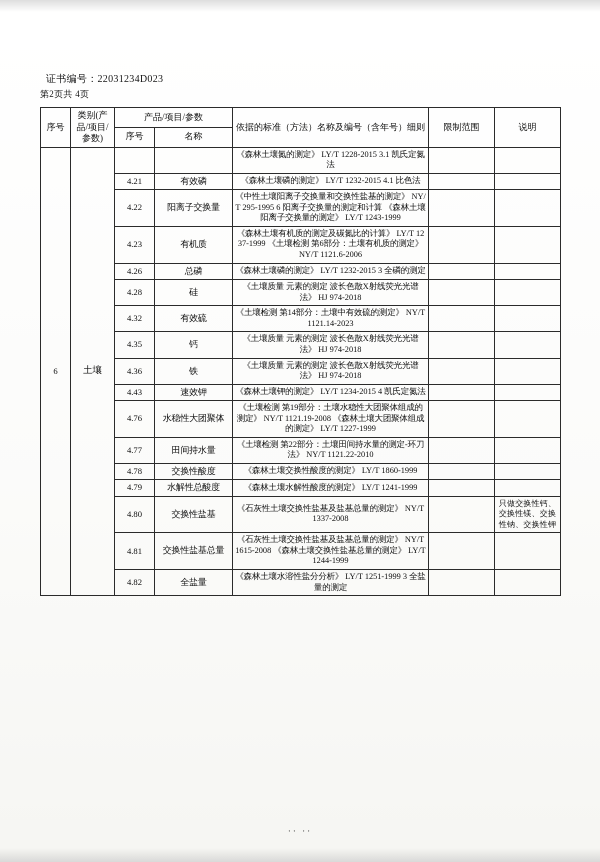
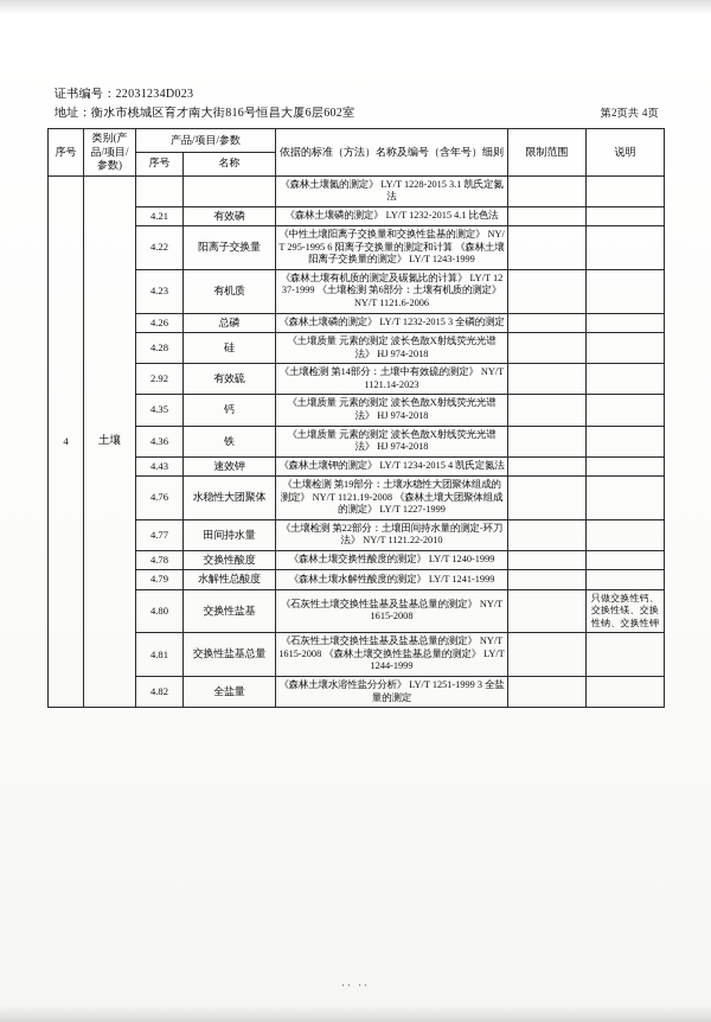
  证书编号：22031234D023
+ 地址：衡水市桃城区育才南大街816号恒昌大厦6层602室
  第2页共 4页
  序号	类别(产品/项目/参数)	产品/项目/参数	依据的标准（方法）名称及编号（含年号）细则	限制范围	说明
  序号	名称
- 6	土壤			《森林土壤氮的测定》 LY/T 1228-2015 3.1 凯氏定氮法
+ 4	土壤			《森林土壤氮的测定》 LY/T 1228-2015 3.1 凯氏定氮法
  4.21	有效磷	《森林土壤磷的测定》 LY/T 1232-2015 4.1 比色法
  4.22	阳离子交换量	《中性土壤阳离子交换量和交换性盐基的测定》 NY/T 295-1995 6 阳离子交换量的测定和计算 《森林土壤阳离子交换量的测定》 LY/T 1243-1999
  4.23	有机质	《森林土壤有机质的测定及碳氮比的计算》 LY/T 1237-1999 《土壤检测 第6部分：土壤有机质的测定》 NY/T 1121.6-2006
  4.26	总磷	《森林土壤磷的测定》 LY/T 1232-2015 3 全磷的测定
  4.28	硅	《土壤质量 元素的测定 波长色散X射线荧光光谱法》 HJ 974-2018
- 4.32	有效硫	《土壤检测 第14部分：土壤中有效硫的测定》 NY/T 1121.14-2023
+ 2.92	有效硫	《土壤检测 第14部分：土壤中有效硫的测定》 NY/T 1121.14-2023
  4.35	钙	《土壤质量 元素的测定 波长色散X射线荧光光谱法》 HJ 974-2018
  4.36	铁	《土壤质量 元素的测定 波长色散X射线荧光光谱法》 HJ 974-2018
  4.43	速效钾	《森林土壤钾的测定》 LY/T 1234-2015 4 凯氏定氮法
  4.76	水稳性大团聚体	《土壤检测 第19部分：土壤水稳性大团聚体组成的测定》 NY/T 1121.19-2008 《森林土壤大团聚体组成的测定》 LY/T 1227-1999
  4.77	田间持水量	《土壤检测 第22部分：土壤田间持水量的测定-环刀法》 NY/T 1121.22-2010
- 4.78	交换性酸度	《森林土壤交换性酸度的测定》 LY/T 1860-1999
+ 4.78	交换性酸度	《森林土壤交换性酸度的测定》 LY/T 1240-1999
  4.79	水解性总酸度	《森林土壤水解性酸度的测定》 LY/T 1241-1999
- 4.80	交换性盐基	《石灰性土壤交换性盐基及盐基总量的测定》 NY/T 1337-2008		只做交换性钙、交换性镁、交换性钠、交换性钾
+ 4.80	交换性盐基	《石灰性土壤交换性盐基及盐基总量的测定》 NY/T 1615-2008		只做交换性钙、交换性镁、交换性钠、交换性钾
  4.81	交换性盐基总量	《石灰性土壤交换性盐基及盐基总量的测定》 NY/T 1615-2008 《森林土壤交换性盐基总量的测定》 LY/T 1244-1999
  4.82	全盐量	《森林土壤水溶性盐分分析》 LY/T 1251-1999 3 全盐量的测定
  ·· ··
